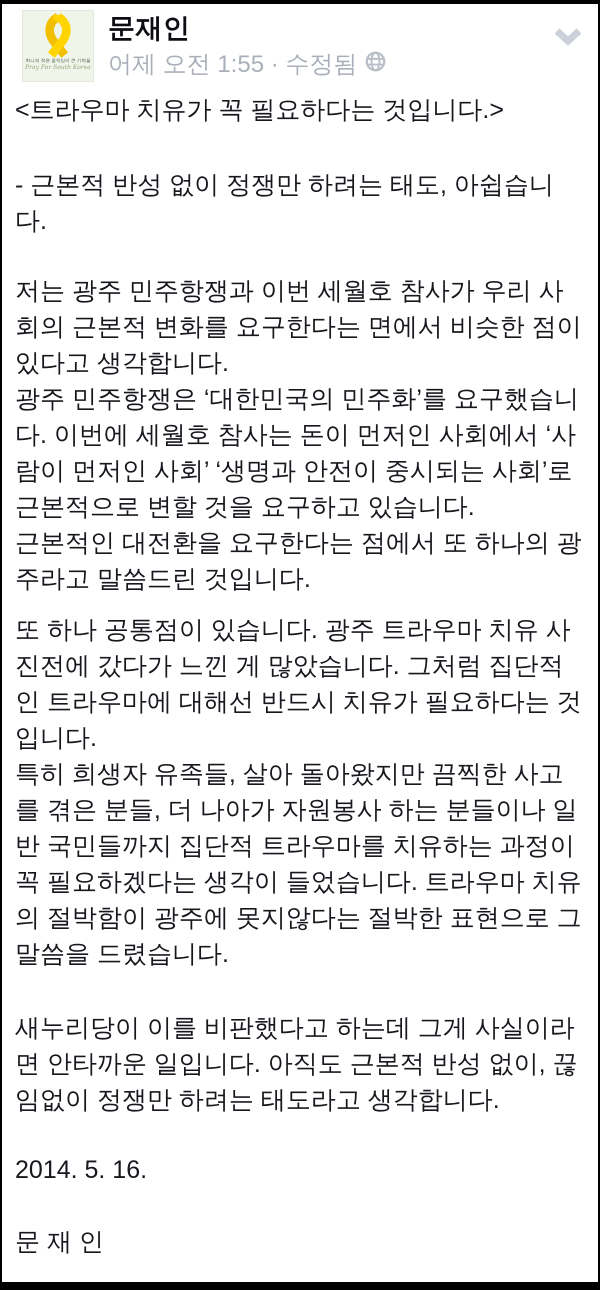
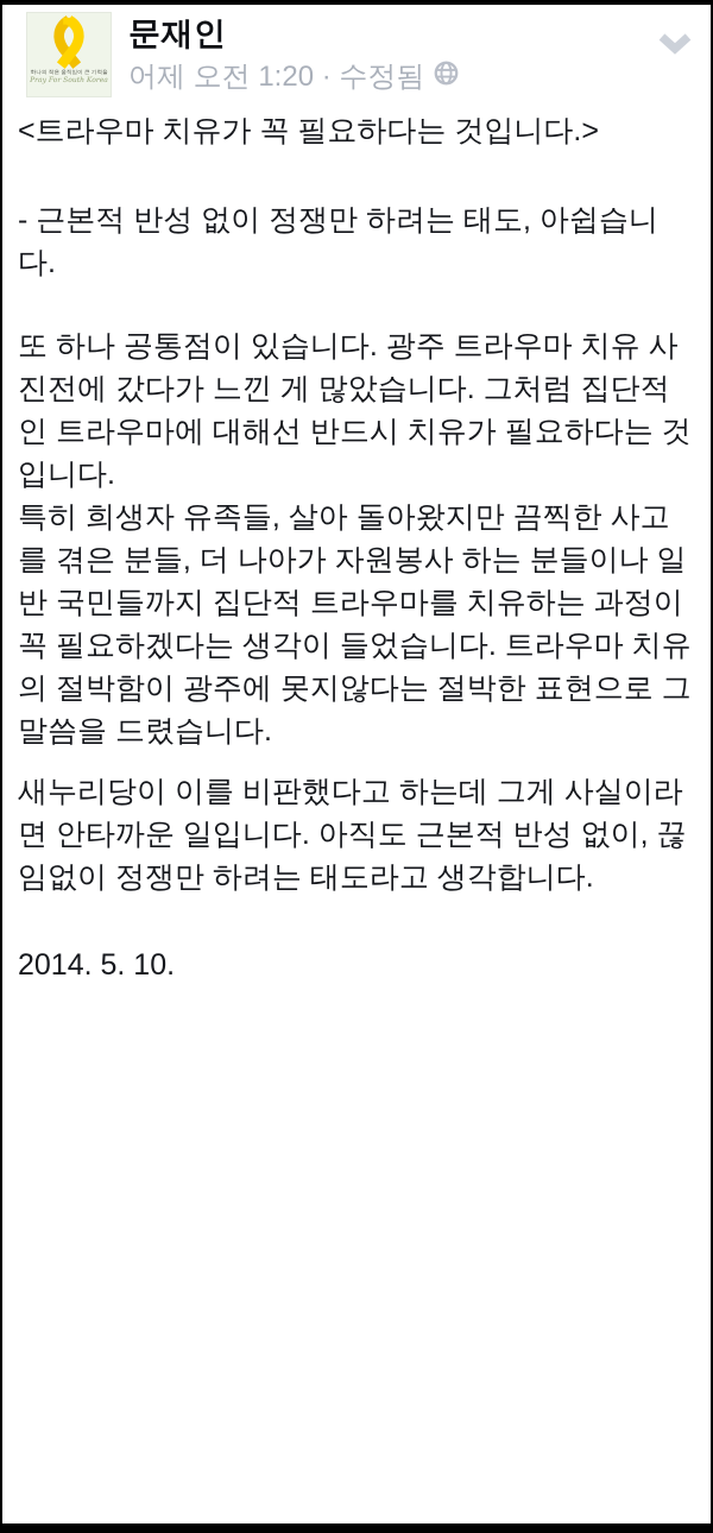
  문재인
- 어제 오전 1:55 · 수정됨
+ 어제 오전 1:20 · 수정됨
  <트라우마 치유가 꼭 필요하다는 것입니다.>
  - 근본적 반성 없이 정쟁만 하려는 태도, 아쉽습니
  다.
- 저는 광주 민주항쟁과 이번 세월호 참사가 우리 사
- 회의 근본적 변화를 요구한다는 면에서 비슷한 점이
- 있다고 생각합니다.
- 광주 민주항쟁은 ‘대한민국의 민주화’를 요구했습니
- 다. 이번에 세월호 참사는 돈이 먼저인 사회에서 ‘사
- 람이 먼저인 사회’ ‘생명과 안전이 중시되는 사회’로
- 근본적으로 변할 것을 요구하고 있습니다.
- 근본적인 대전환을 요구한다는 점에서 또 하나의 광
- 주라고 말씀드린 것입니다.
  또 하나 공통점이 있습니다. 광주 트라우마 치유 사
  진전에 갔다가 느낀 게 많았습니다. 그처럼 집단적
  인 트라우마에 대해선 반드시 치유가 필요하다는 것
  입니다.
  특히 희생자 유족들, 살아 돌아왔지만 끔찍한 사고
  를 겪은 분들, 더 나아가 자원봉사 하는 분들이나 일
  반 국민들까지 집단적 트라우마를 치유하는 과정이
  꼭 필요하겠다는 생각이 들었습니다. 트라우마 치유
  의 절박함이 광주에 못지않다는 절박한 표현으로 그
  말씀을 드렸습니다.
  새누리당이 이를 비판했다고 하는데 그게 사실이라
  면 안타까운 일입니다. 아직도 근본적 반성 없이, 끊
  임없이 정쟁만 하려는 태도라고 생각합니다.
- 2014. 5. 16.
+ 2014. 5. 10.
- 문 재 인
